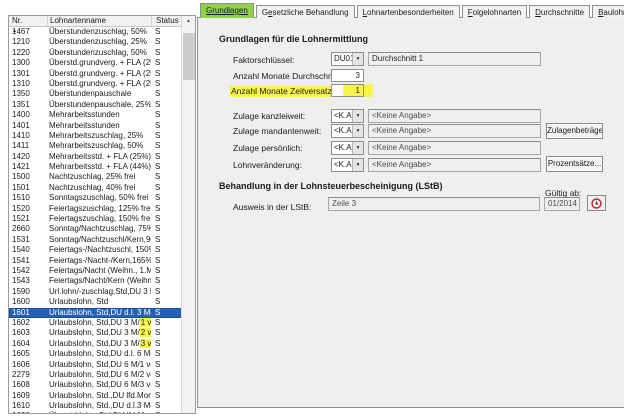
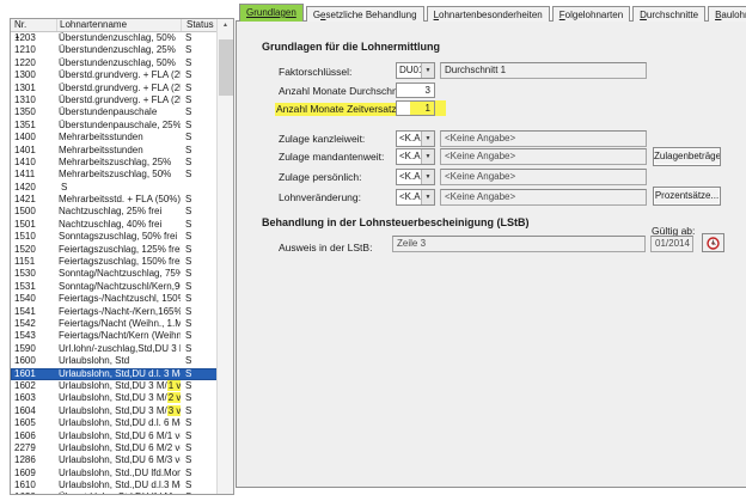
  Nr.
  Lohnartenname
  Status
- 1467
+ 1203
  Überstundenzuschlag, 50%
  S
  1210
  Überstundenzuschlag, 25%
  S
  1220
  Überstundenzuschlag, 50%
  S
  1300
  Überstd.grundverg. + FLA (2
  S
  1301
  Überstd.grundverg. + FLA (2
  S
  1310
  Überstd.grundverg. + FLA (2
  S
  1350
  Überstundenpauschale
  S
  1351
  Überstundenpauschale, 25%
  S
  1400
  Mehrarbeitsstunden
  S
  1401
  Mehrarbeitsstunden
  S
  1410
  Mehrarbeitszuschlag, 25%
  S
  1411
  Mehrarbeitszuschlag, 50%
  S
  1420
- Mehrarbeitsstd. + FLA (25%)
  S
  1421
- Mehrarbeitsstd. + FLA (44%)
+ Mehrarbeitsstd. + FLA (50%)
  S
  1500
  Nachtzuschlag, 25% frei
  S
  1501
  Nachtzuschlag, 40% frei
  S
  1510
  Sonntagszuschlag, 50% frei
  S
  1520
  Feiertagszuschlag, 125% fre
  S
- 1521
+ 1151
  Feiertagszuschlag, 150% fre
  S
- 2660
+ 1530
  Sonntag/Nachtzuschlag, 75%
  S
  1531
  Sonntag/Nachtzuschl/Kern,9
  S
  1540
  Feiertags-/Nachtzuschl, 150
  S
  1541
  Feiertags-/Nacht-/Kern,165%
  S
  1542
  Feiertags/Nacht (Weihn., 1.M
  S
  1543
  Feiertags/Nacht/Kern (Weihn
  S
  1590
  Url.lohn/-zuschlag,Std,DU 3
  S
  1600
  Urlaubslohn, Std
  S
  1601
  Urlaubslohn, Std,DU d.l. 3 M
  S
  1602
  Urlaubslohn, Std,DU 3 M/1 v
  S
  1603
  Urlaubslohn, Std,DU 3 M/2 v
  S
  1604
  Urlaubslohn, Std,DU 3 M/3 v
  S
  1605
  Urlaubslohn, Std,DU d.l. 6 M
  S
  1606
  Urlaubslohn, Std,DU 6 M/1 v
  S
  2279
  Urlaubslohn, Std,DU 6 M/2 v
  S
- 1608
+ 1286
  Urlaubslohn, Std,DU 6 M/3 v
  S
  1609
  Urlaubslohn, Std.,DU lfd.Mon
  S
  1610
  Urlaubslohn, Std.,DU d.l.3 M
  S
  Grundlagen
  Gesetzliche Behandlung
  Lohnartenbesonderheiten
  Folgelohnarten
  Durchschnitte
  Bauloh
  Grundlagen für die Lohnermittlung
  Faktorschlüssel:
  DU0
  Durchschnitt 1
  Anzahl Monate Durchsch
  3
  Anzahl Monate Zeitversatz
  1
  Zulage kanzleiweit:
  <Keine Angabe>
  Zulage mandantenweit:
  <Keine Angabe>
  Zulagenbeträge
  Zulage persönlich:
  <Keine Angabe>
  Lohnveränderung:
  <Keine Angabe>
  Prozentsätze...
  Behandlung in der Lohnsteuerbescheinigung (LStB)
  Gültig ab:
  Ausweis in der LStB:
  Zeile 3
  01/2014
